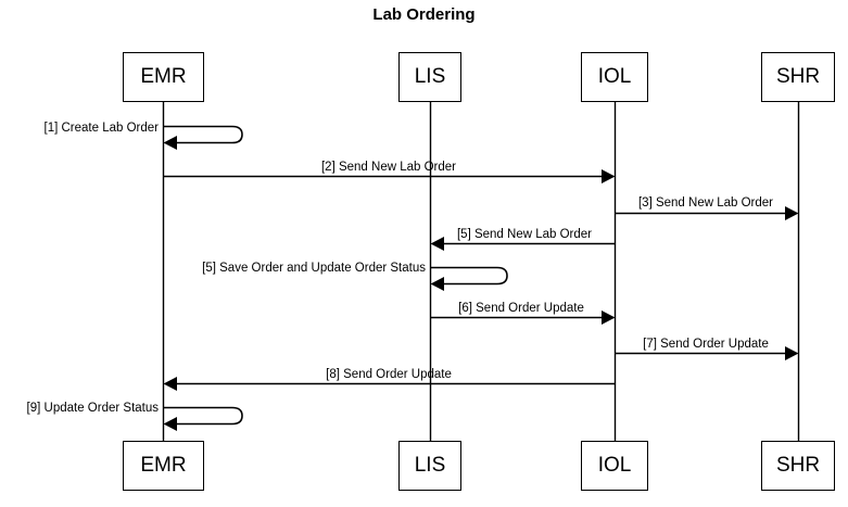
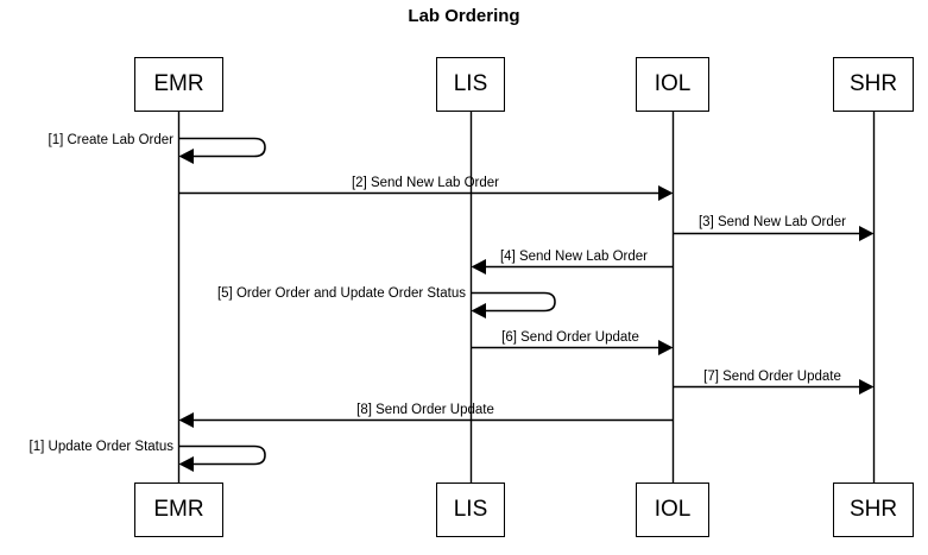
  Lab Ordering
  EMR
  LIS
  IOL
  SHR
  EMR
  LIS
  IOL
  SHR
  [1] Create Lab Order
  [2] Send New Lab Order
  [3] Send New Lab Order
- [5] Send New Lab Order
+ [4] Send New Lab Order
- [5] Save Order and Update Order Status
+ [5] Order Order and Update Order Status
  [6] Send Order Update
  [7] Send Order Update
  [8] Send Order Upate
- [9] Update Order Status
+ [1] Update Order Status
